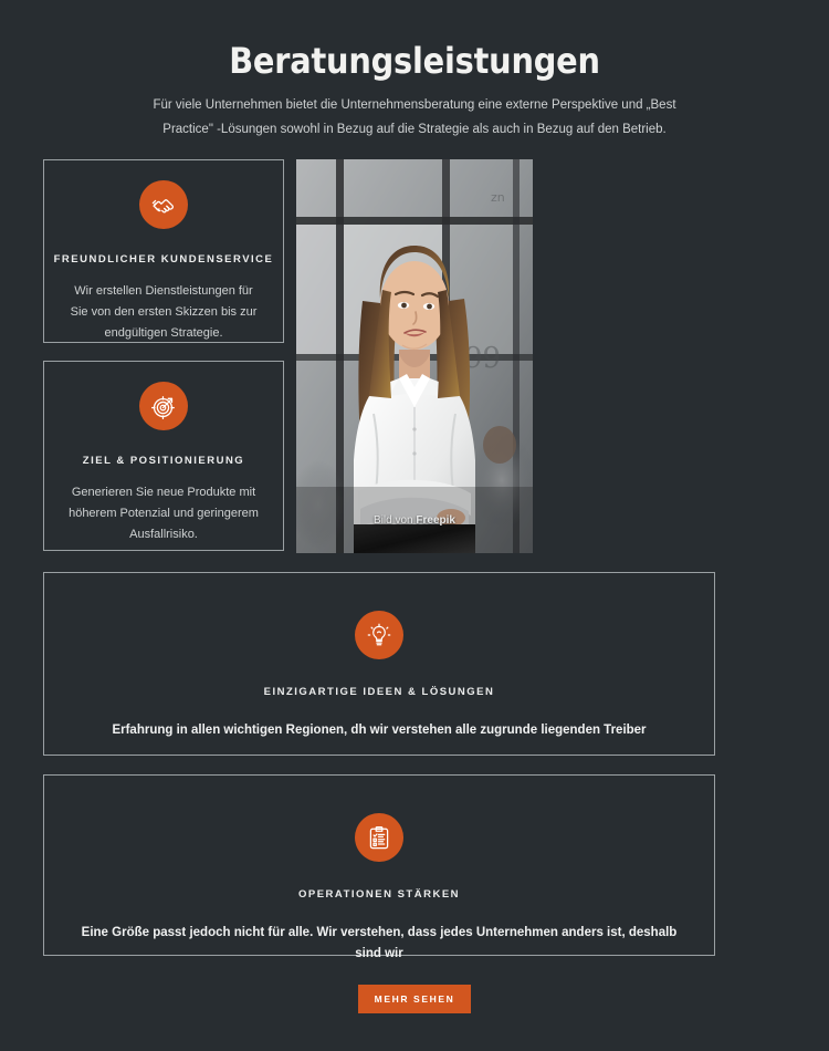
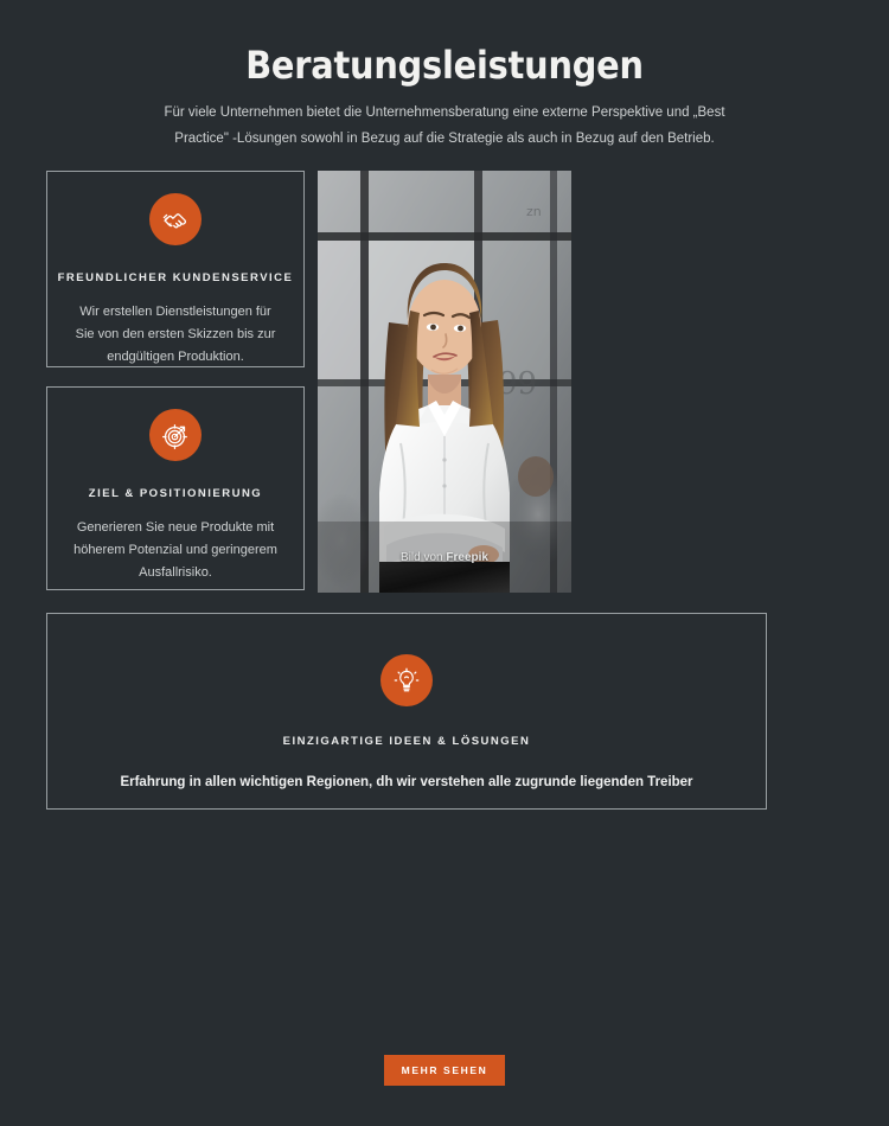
  Beratungsleistungen
  Für viele Unternehmen bietet die Unternehmensberatung eine externe Perspektive und „Best Practice" -Lösungen sowohl in Bezug auf die Strategie als auch in Bezug auf den Betrieb.
  FREUNDLICHER KUNDENSERVICE
- Wir erstellen Dienstleistungen für Sie von den ersten Skizzen bis zur endgültigen Strategie.
+ Wir erstellen Dienstleistungen für Sie von den ersten Skizzen bis zur endgültigen Produktion.
  ZIEL & POSITIONIERUNG
  Generieren Sie neue Produkte mit höherem Potenzial und geringerem Ausfallrisiko.
  99
  zn
  Bild von Freepik
  EINZIGARTIGE IDEEN & LÖSUNGEN
  Erfahrung in allen wichtigen Regionen, dh wir verstehen alle zugrunde liegenden Treiber
- OPERATIONEN STÄRKEN
- Eine Größe passt jedoch nicht für alle. Wir verstehen, dass jedes Unternehmen anders ist, deshalb sind wir
  MEHR SEHEN
